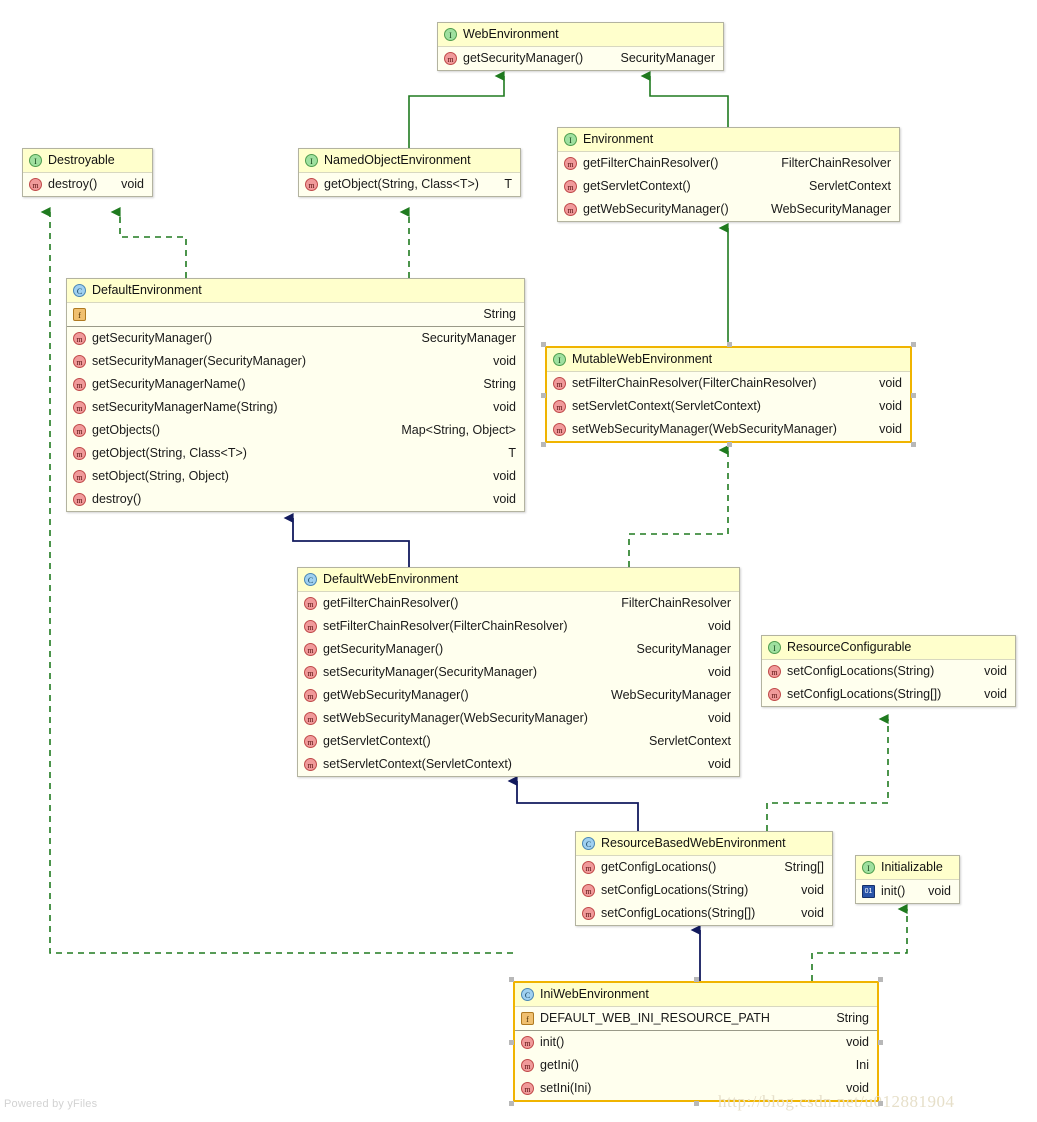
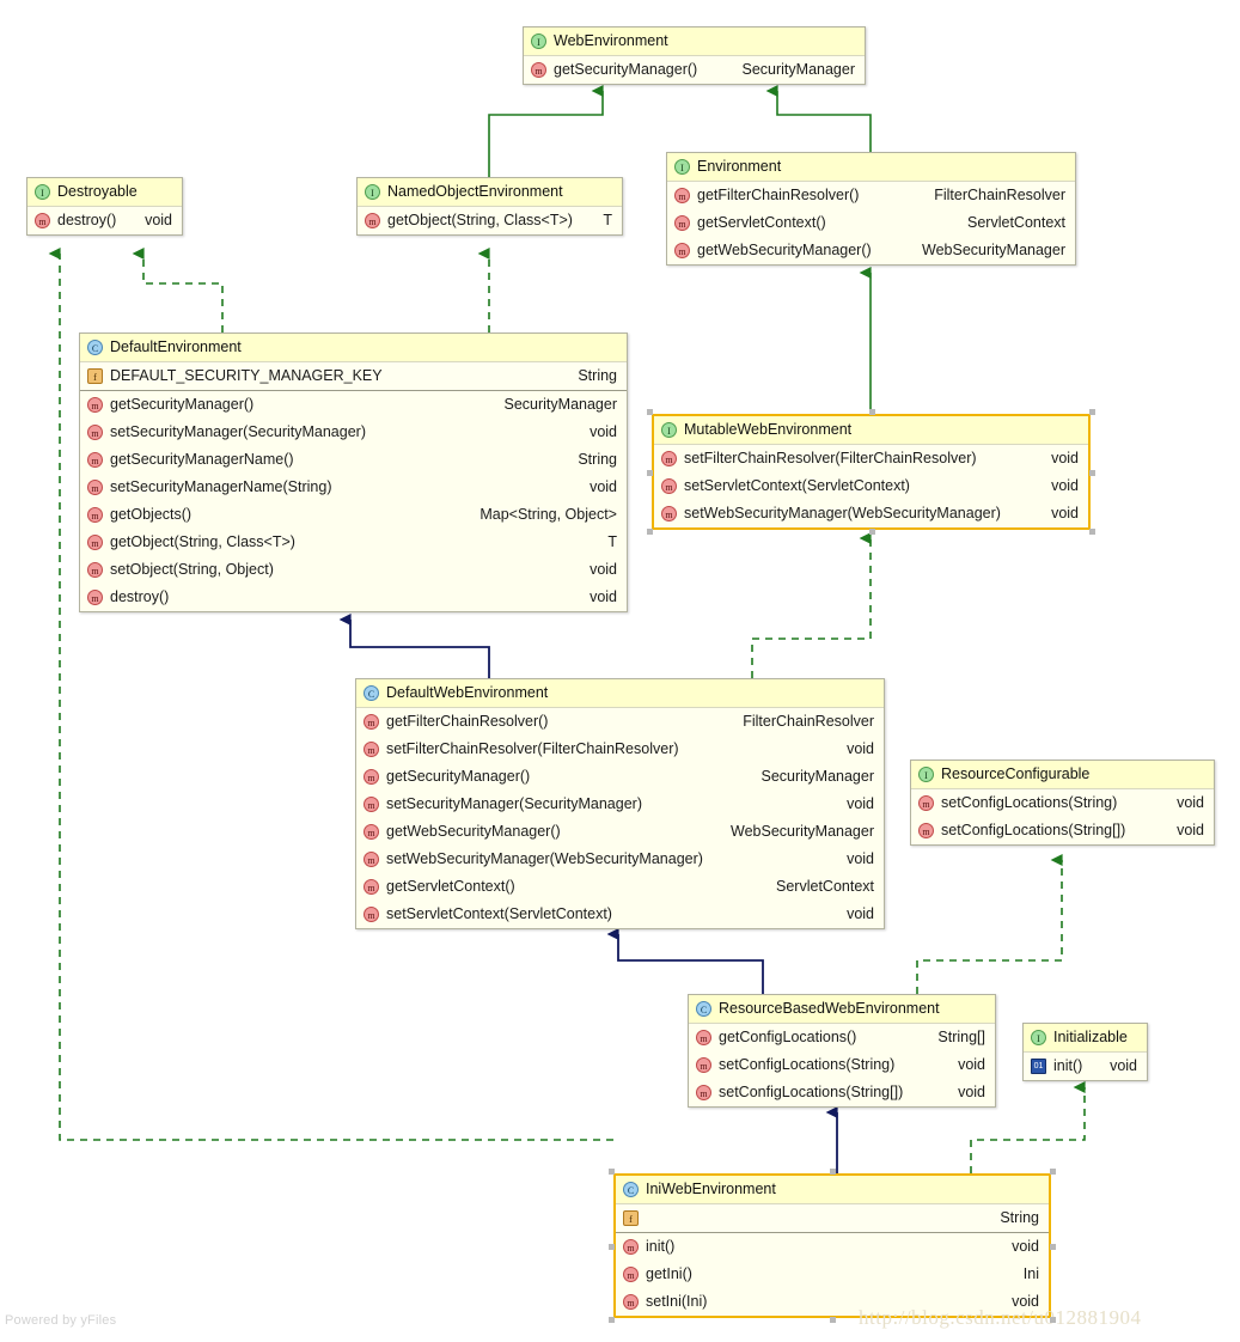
  I
  WebEnvironment
  m
  getSecurityManager()
  SecurityManager
  I
  Destroyable
  m
  destroy()
  void
  I
  NamedObjectEnvironment
  m
  getObject(String, Class<T>)
  T
  I
  Environment
  m
  getFilterChainResolver()
  FilterChainResolver
  m
  getServletContext()
  ServletContext
  m
  getWebSecurityManager()
  WebSecurityManager
  C
  DefaultEnvironment
  f
+ DEFAULT_SECURITY_MANAGER_KEY
  String
  m
  getSecurityManager()
  SecurityManager
  m
  setSecurityManager(SecurityManager)
  void
  m
  getSecurityManagerName()
  String
  m
  setSecurityManagerName(String)
  void
  m
  getObjects()
  Map<String, Object>
  m
  getObject(String, Class<T>)
  T
  m
  setObject(String, Object)
  void
  m
  destroy()
  void
  I
  MutableWebEnvironment
  m
  setFilterChainResolver(FilterChainResolver)
  void
  m
  setServletContext(ServletContext)
  void
  m
  setWebSecurityManager(WebSecurityManager)
  void
  C
  DefaultWebEnvironment
  m
  getFilterChainResolver()
  FilterChainResolver
  m
  setFilterChainResolver(FilterChainResolver)
  void
  m
  getSecurityManager()
  SecurityManager
  m
  setSecurityManager(SecurityManager)
  void
  m
  getWebSecurityManager()
  WebSecurityManager
  m
  setWebSecurityManager(WebSecurityManager)
  void
  m
  getServletContext()
  ServletContext
  m
  setServletContext(ServletContext)
  void
  I
  ResourceConfigurable
  m
  setConfigLocations(String)
  void
  m
  setConfigLocations(String[])
  void
  C
  ResourceBasedWebEnvironment
  m
  getConfigLocations()
  String[]
  m
  setConfigLocations(String)
  void
  m
  setConfigLocations(String[])
  void
  I
  Initializable
  init()
  void
  C
  IniWebEnvironment
  f
- DEFAULT_WEB_INI_RESOURCE_PATH
  String
  m
  init()
  void
  m
  getIni()
  Ini
  m
  setIni(Ini)
  void
  Powered by yFiles
  http://blog.csdn.net/u12881904
